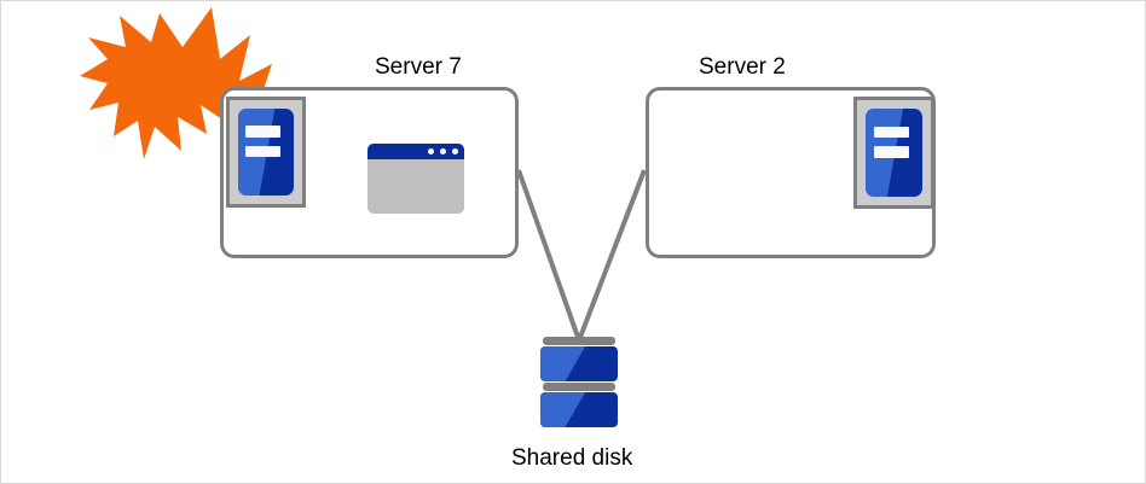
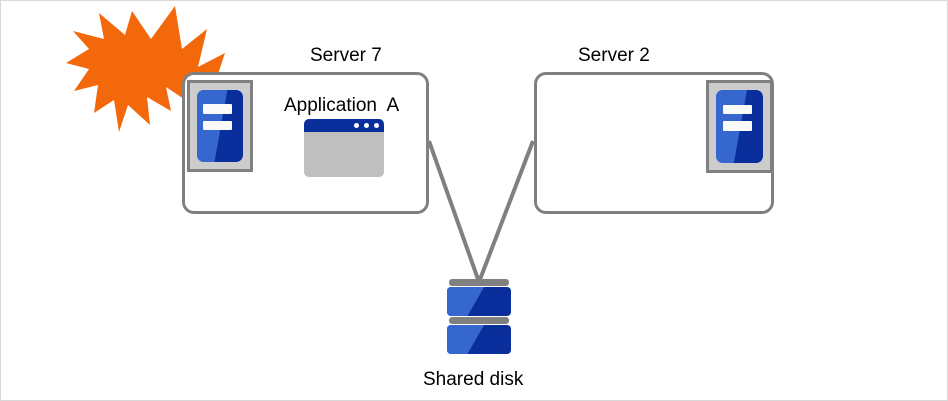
  Server 7
+ Application A
  Server 2
  Shared disk
